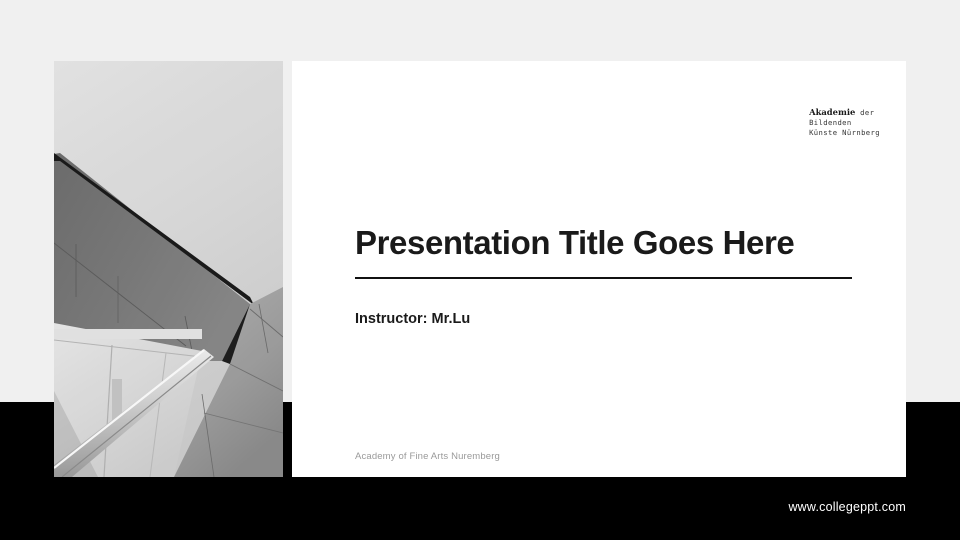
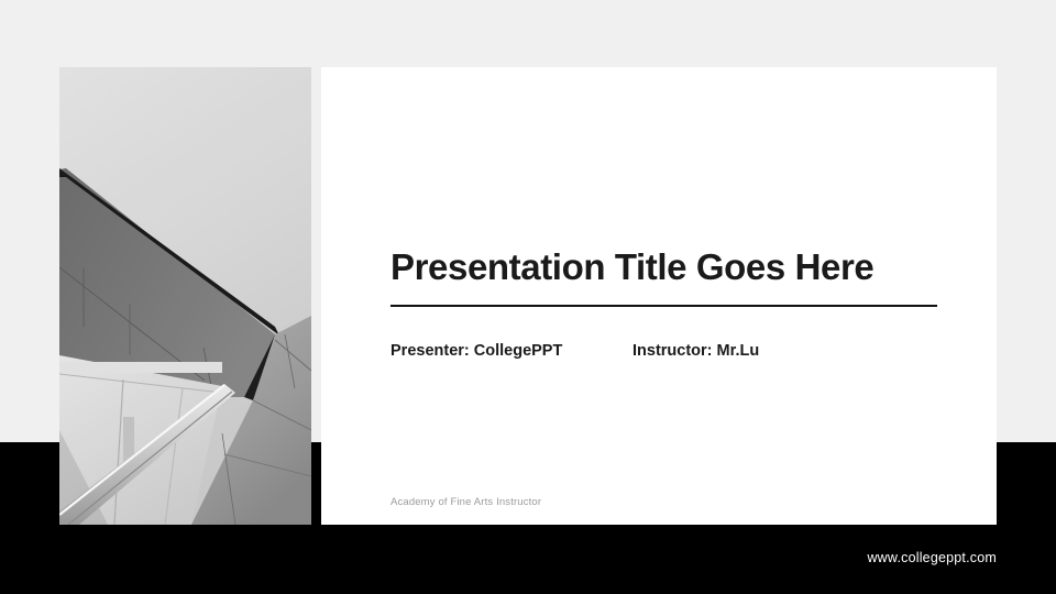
- Akademie der
- Bildenden
- Künste Nürnberg
  Presentation Title Goes Here
+ Presenter: CollegePPT
  Instructor: Mr.Lu
- Academy of Fine Arts Nuremberg
+ Academy of Fine Arts Instructor
  www.collegeppt.com
